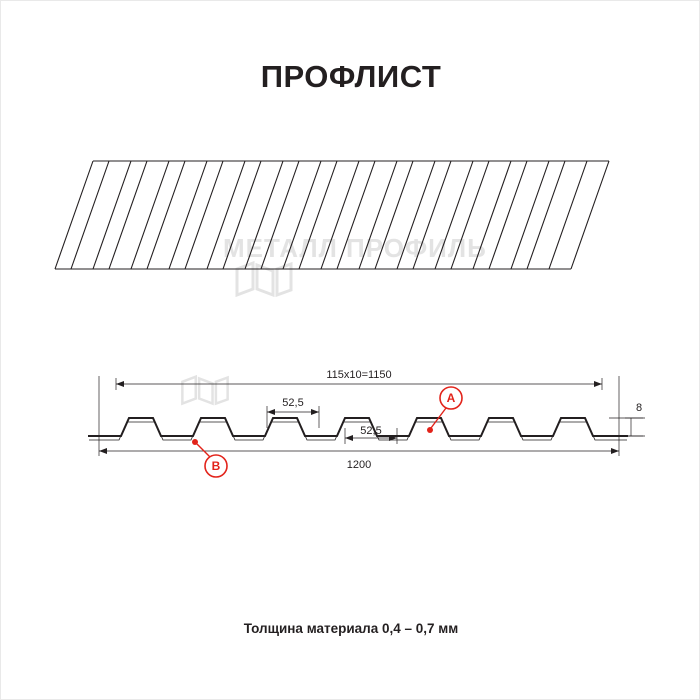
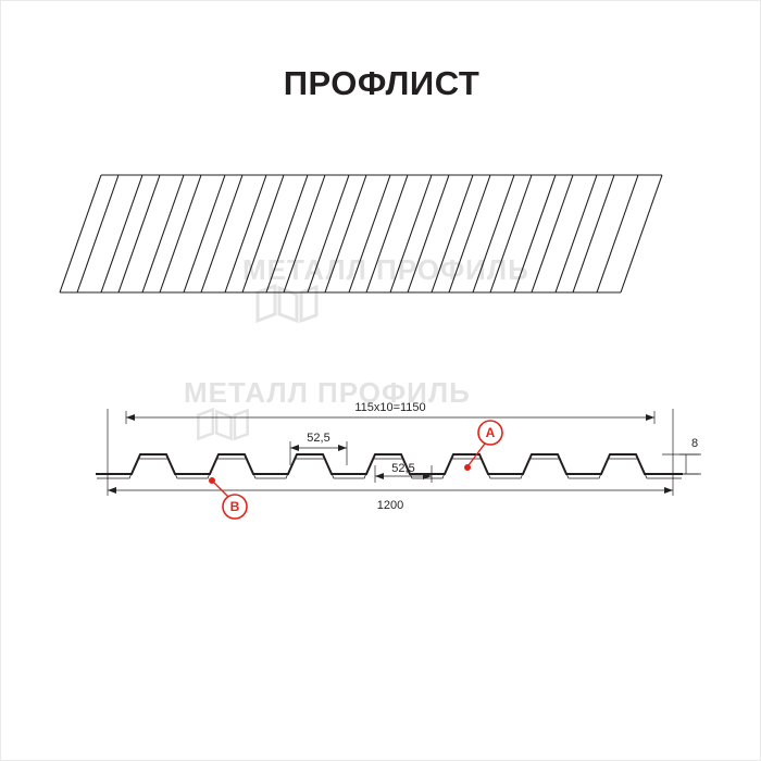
  ПРОФЛИСТ
  МЕТАЛ ПРОФИЛЬ
+ МЕТАЛЛ ПРОФИЛЬ
  A
  B
  115х10=1150
  52,5
  52,5
  1200
  8
- Толщина материала 0,4 – 0,7 мм
